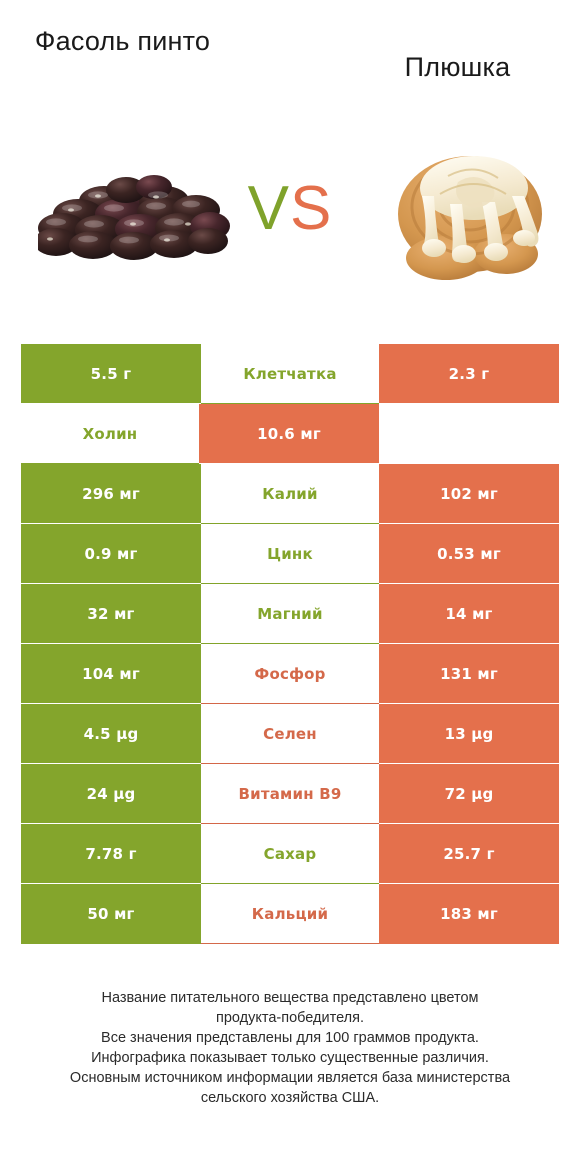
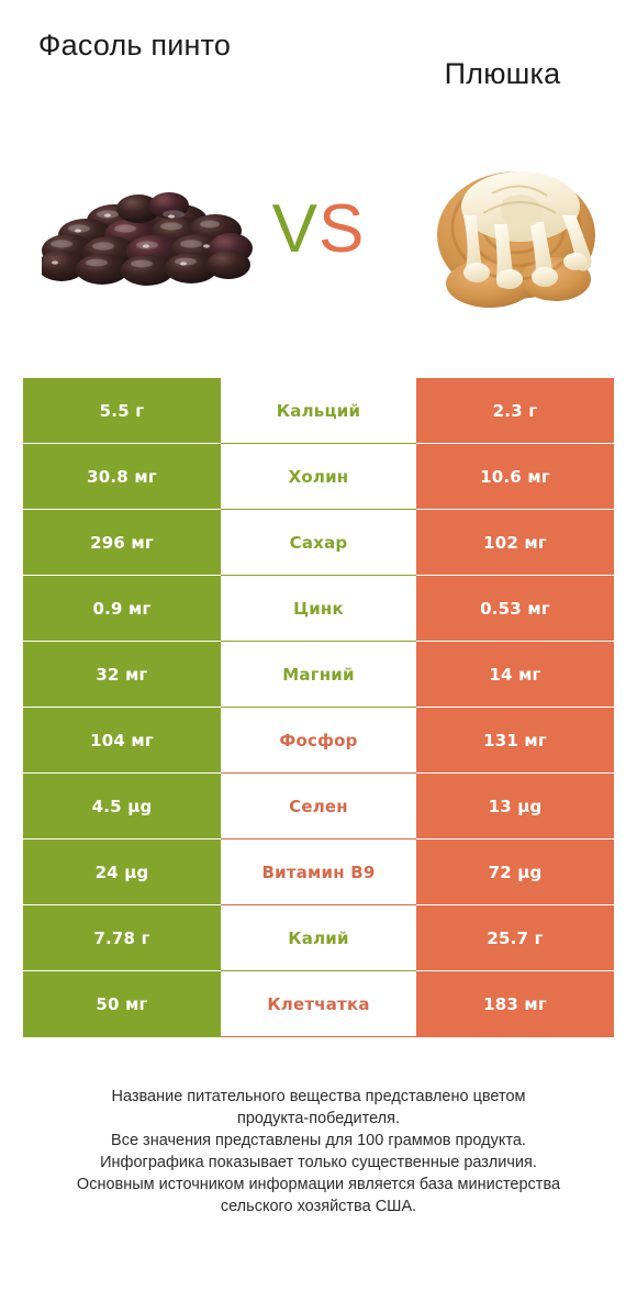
  Фасоль пинто
  Плюшка
  VS
  5.5 г
- Клетчатка
+ Кальций
  2.3 г
+ 30.8 мг
  Холин
  10.6 мг
  296 мг
- Калий
+ Сахар
  102 мг
  0.9 мг
  Цинк
  0.53 мг
  32 мг
  Магний
  14 мг
  104 мг
  Фосфор
  131 мг
  4.5 µg
  Селен
  13 µg
  24 µg
  Витамин B9
  72 µg
  7.78 г
- Сахар
+ Калий
  25.7 г
  50 мг
- Кальций
+ Клетчатка
  183 мг
  Название питательного вещества представлено цветом
  продукта-победителя.
  Все значения представлены для 100 граммов продукта.
  Инфографика показывает только существенные различия.
  Основным источником информации является база министерства
  сельского хозяйства США.
